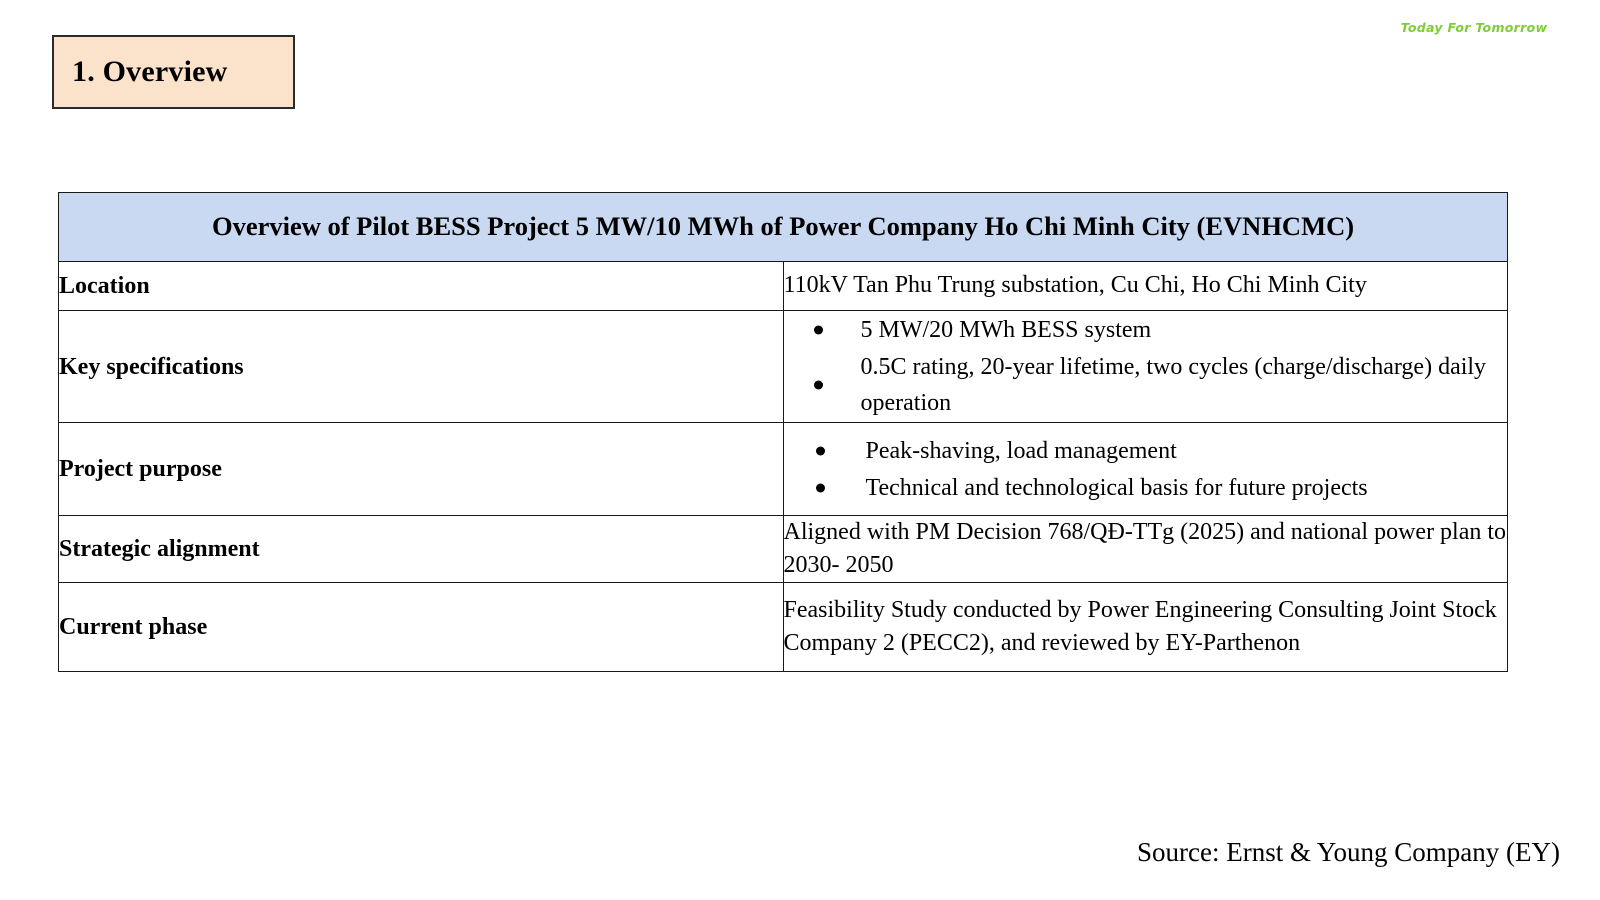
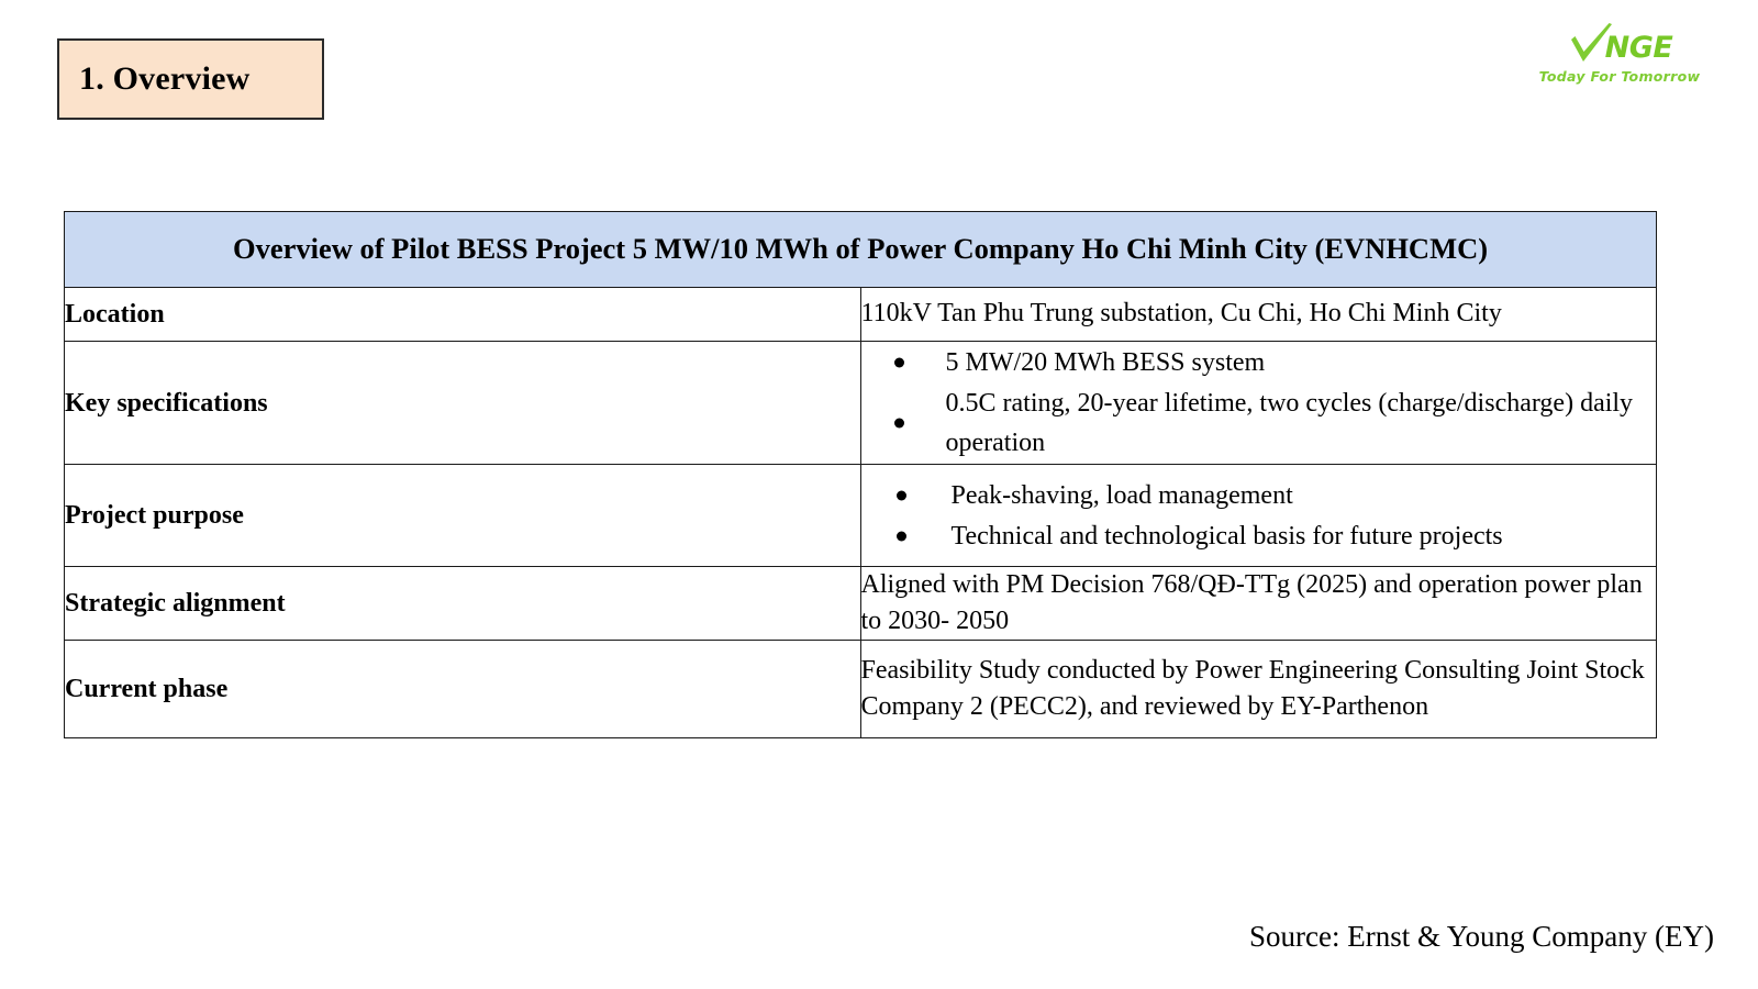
  1. Overview
+ NGE
  Today For Tomorrow
  Overview of Pilot BESS Project 5 MW/10 MWh of Power Company Ho Chi Minh City (EVNHCMC)
  Location	110kV Tan Phu Trung substation, Cu Chi, Ho Chi Minh City
  Key specifications	5 MW/20 MWh BESS system 0.5C rating, 20-year lifetime, two cycles (charge/discharge) daily operation
  Project purpose	Peak-shaving, load management Technical and technological basis for future projects
- Strategic alignment	Aligned with PM Decision 768/QĐ-TTg (2025) and national power plan to 2030- 2050
+ Strategic alignment	Aligned with PM Decision 768/QĐ-TTg (2025) and operation power plan to 2030- 2050
  Current phase	Feasibility Study conducted by Power Engineering Consulting Joint Stock Company 2 (PECC2), and reviewed by EY-Parthenon
  Source: Ernst & Young Company (EY)
